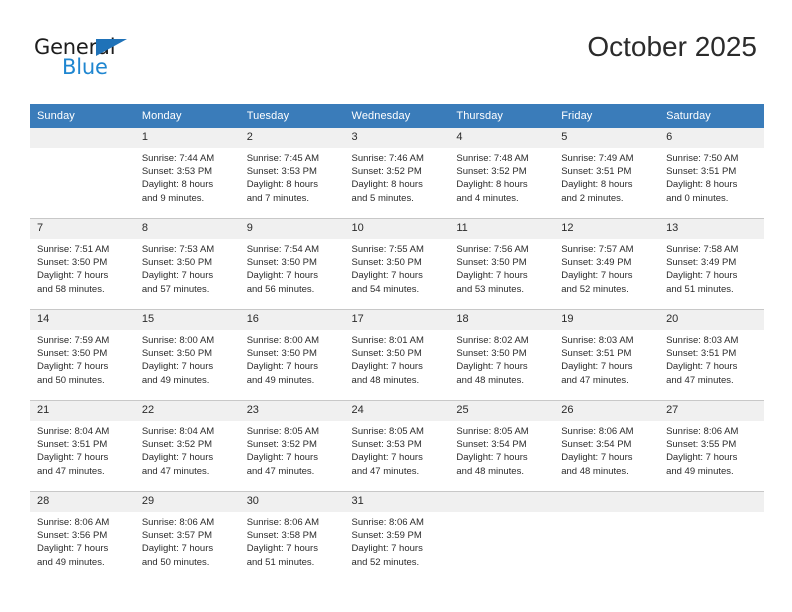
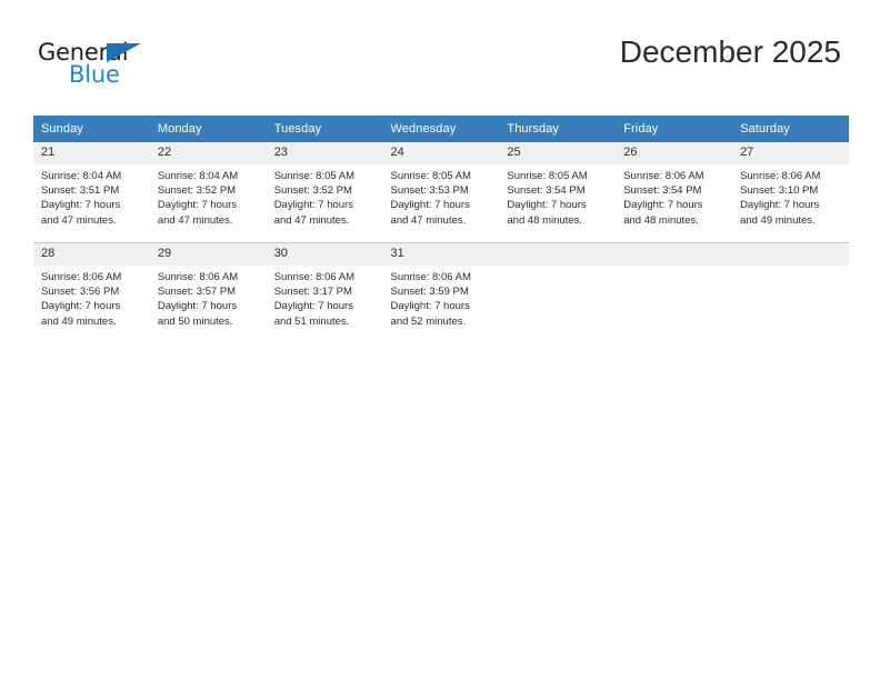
  General
  Blue
- October 2025
+ December 2025
  Sunday	Monday	Tuesday	Wednesday	Thursday	Friday	Saturday
- 	1Sunrise: 7:44 AMSunset: 3:53 PMDaylight: 8 hoursand 9 minutes.	2Sunrise: 7:45 AMSunset: 3:53 PMDaylight: 8 hoursand 7 minutes.	3Sunrise: 7:46 AMSunset: 3:52 PMDaylight: 8 hoursand 5 minutes.	4Sunrise: 7:48 AMSunset: 3:52 PMDaylight: 8 hoursand 4 minutes.	5Sunrise: 7:49 AMSunset: 3:51 PMDaylight: 8 hoursand 2 minutes.	6Sunrise: 7:50 AMSunset: 3:51 PMDaylight: 8 hoursand 0 minutes.
- 7Sunrise: 7:51 AMSunset: 3:50 PMDaylight: 7 hoursand 58 minutes.	8Sunrise: 7:53 AMSunset: 3:50 PMDaylight: 7 hoursand 57 minutes.	9Sunrise: 7:54 AMSunset: 3:50 PMDaylight: 7 hoursand 56 minutes.	10Sunrise: 7:55 AMSunset: 3:50 PMDaylight: 7 hoursand 54 minutes.	11Sunrise: 7:56 AMSunset: 3:50 PMDaylight: 7 hoursand 53 minutes.	12Sunrise: 7:57 AMSunset: 3:49 PMDaylight: 7 hoursand 52 minutes.	13Sunrise: 7:58 AMSunset: 3:49 PMDaylight: 7 hoursand 51 minutes.
- 14Sunrise: 7:59 AMSunset: 3:50 PMDaylight: 7 hoursand 50 minutes.	15Sunrise: 8:00 AMSunset: 3:50 PMDaylight: 7 hoursand 49 minutes.	16Sunrise: 8:00 AMSunset: 3:50 PMDaylight: 7 hoursand 49 minutes.	17Sunrise: 8:01 AMSunset: 3:50 PMDaylight: 7 hoursand 48 minutes.	18Sunrise: 8:02 AMSunset: 3:50 PMDaylight: 7 hoursand 48 minutes.	19Sunrise: 8:03 AMSunset: 3:51 PMDaylight: 7 hoursand 47 minutes.	20Sunrise: 8:03 AMSunset: 3:51 PMDaylight: 7 hoursand 47 minutes.
- 21Sunrise: 8:04 AMSunset: 3:51 PMDaylight: 7 hoursand 47 minutes.	22Sunrise: 8:04 AMSunset: 3:52 PMDaylight: 7 hoursand 47 minutes.	23Sunrise: 8:05 AMSunset: 3:52 PMDaylight: 7 hoursand 47 minutes.	24Sunrise: 8:05 AMSunset: 3:53 PMDaylight: 7 hoursand 47 minutes.	25Sunrise: 8:05 AMSunset: 3:54 PMDaylight: 7 hoursand 48 minutes.	26Sunrise: 8:06 AMSunset: 3:54 PMDaylight: 7 hoursand 48 minutes.	27Sunrise: 8:06 AMSunset: 3:55 PMDaylight: 7 hoursand 49 minutes.
+ 21Sunrise: 8:04 AMSunset: 3:51 PMDaylight: 7 hoursand 47 minutes.	22Sunrise: 8:04 AMSunset: 3:52 PMDaylight: 7 hoursand 47 minutes.	23Sunrise: 8:05 AMSunset: 3:52 PMDaylight: 7 hoursand 47 minutes.	24Sunrise: 8:05 AMSunset: 3:53 PMDaylight: 7 hoursand 47 minutes.	25Sunrise: 8:05 AMSunset: 3:54 PMDaylight: 7 hoursand 48 minutes.	26Sunrise: 8:06 AMSunset: 3:54 PMDaylight: 7 hoursand 48 minutes.	27Sunrise: 8:06 AMSunset: 3:10 PMDaylight: 7 hoursand 49 minutes.
- 28Sunrise: 8:06 AMSunset: 3:56 PMDaylight: 7 hoursand 49 minutes.	29Sunrise: 8:06 AMSunset: 3:57 PMDaylight: 7 hoursand 50 minutes.	30Sunrise: 8:06 AMSunset: 3:58 PMDaylight: 7 hoursand 51 minutes.	31Sunrise: 8:06 AMSunset: 3:59 PMDaylight: 7 hoursand 52 minutes.
+ 28Sunrise: 8:06 AMSunset: 3:56 PMDaylight: 7 hoursand 49 minutes.	29Sunrise: 8:06 AMSunset: 3:57 PMDaylight: 7 hoursand 50 minutes.	30Sunrise: 8:06 AMSunset: 3:17 PMDaylight: 7 hoursand 51 minutes.	31Sunrise: 8:06 AMSunset: 3:59 PMDaylight: 7 hoursand 52 minutes.
